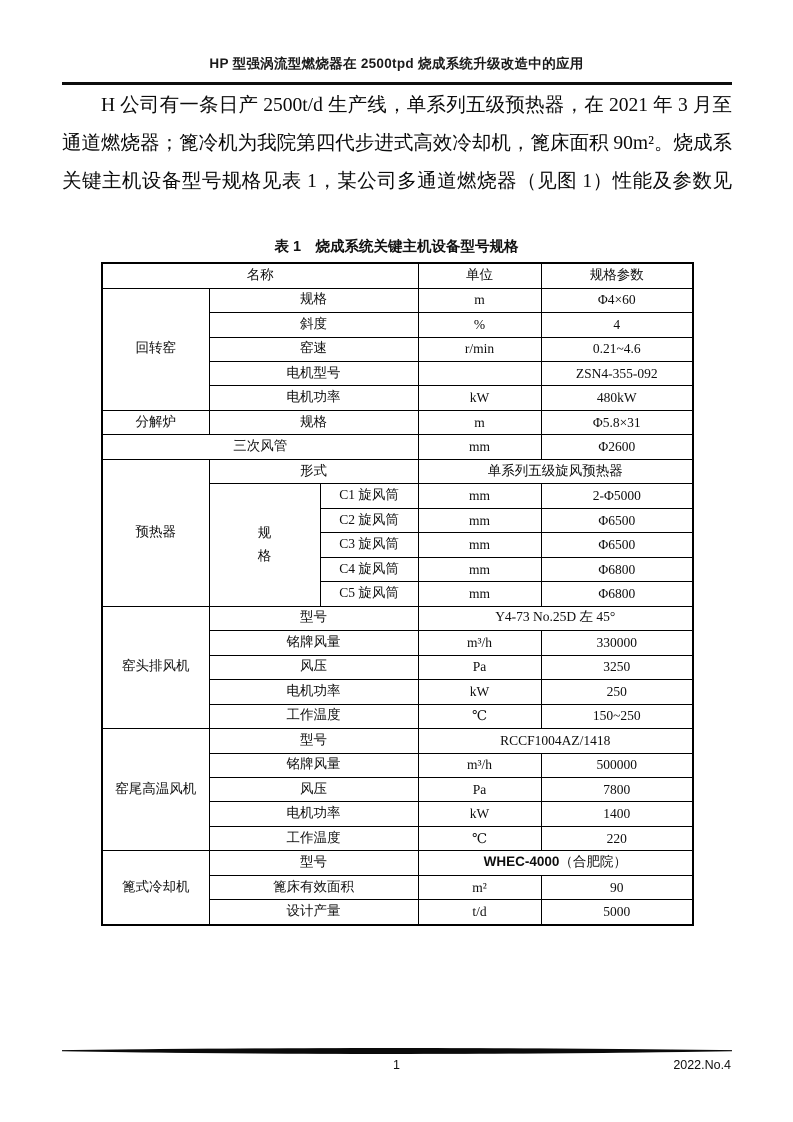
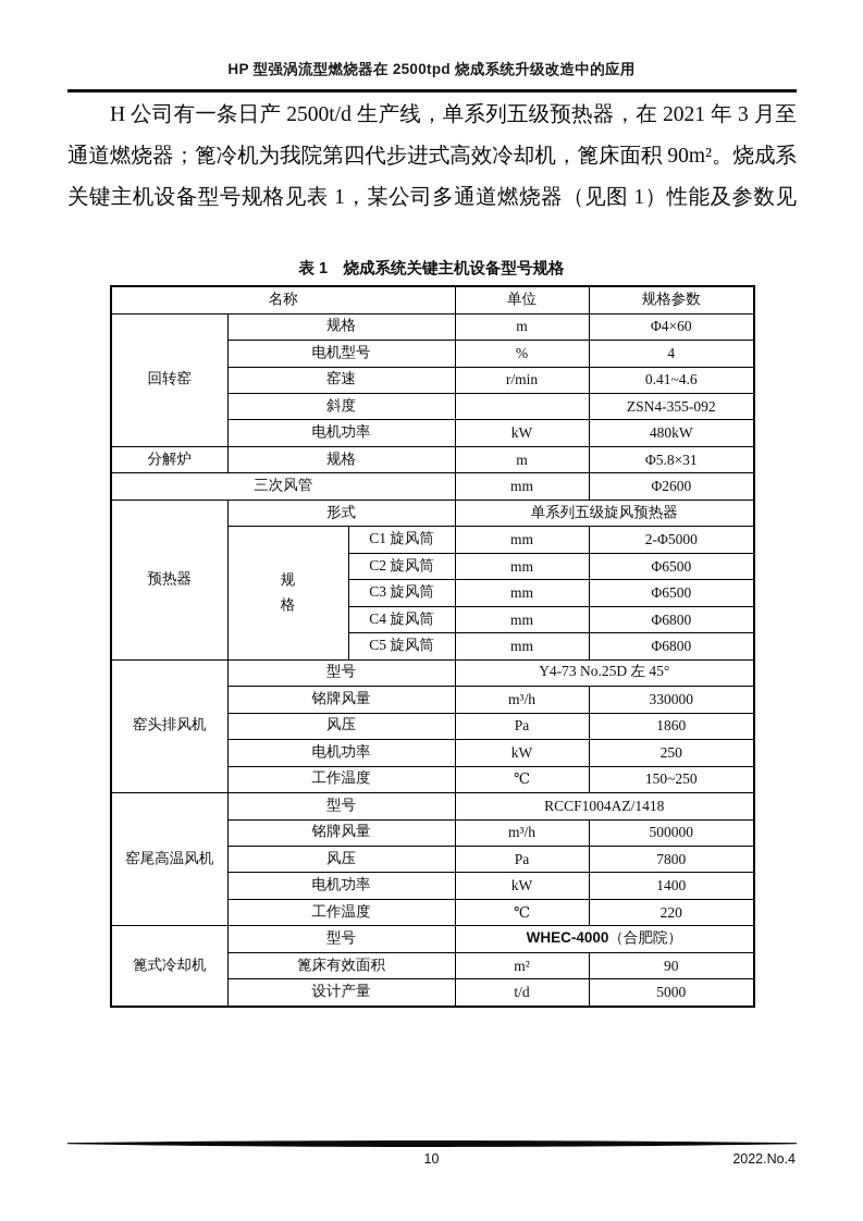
  HP 型强涡流型燃烧器在 2500tpd 烧成系统升级改造中的应用
  H 公司有一条日产 2500t/d 生产线，单系列五级预热器，在 2021 年 3 月至
  通道燃烧器；篦冷机为我院第四代步进式高效冷却机，篦床面积 90m²。烧成系
  关键主机设备型号规格见表 1，某公司多通道燃烧器（见图 1）性能及参数见
  表 1 烧成系统关键主机设备型号规格
  名称	单位	规格参数
  回转窑	规格	m	Φ4×60
- 斜度	%	4
+ 电机型号	%	4
- 窑速	r/min	0.21~4.6
+ 窑速	r/min	0.41~4.6
- 电机型号		ZSN4-355-092
+ 斜度		ZSN4-355-092
  电机功率	kW	480kW
  分解炉	规格	m	Φ5.8×31
  三次风管	mm	Φ2600
  预热器	形式	单系列五级旋风预热器
  规格	C1 旋风筒	mm	2-Φ5000
  C2 旋风筒	mm	Φ6500
  C3 旋风筒	mm	Φ6500
  C4 旋风筒	mm	Φ6800
  C5 旋风筒	mm	Φ6800
  窑头排风机	型号	Y4-73 No.25D 左 45°
  铭牌风量	m³/h	330000
- 风压	Pa	3250
+ 风压	Pa	1860
  电机功率	kW	250
  工作温度	℃	150~250
  窑尾高温风机	型号	RCCF1004AZ/1418
  铭牌风量	m³/h	500000
  风压	Pa	7800
  电机功率	kW	1400
  工作温度	℃	220
  篦式冷却机	型号	WHEC-4000（合肥院）
  篦床有效面积	m²	90
  设计产量	t/d	5000
- 1
+ 10
  2022.No.4
